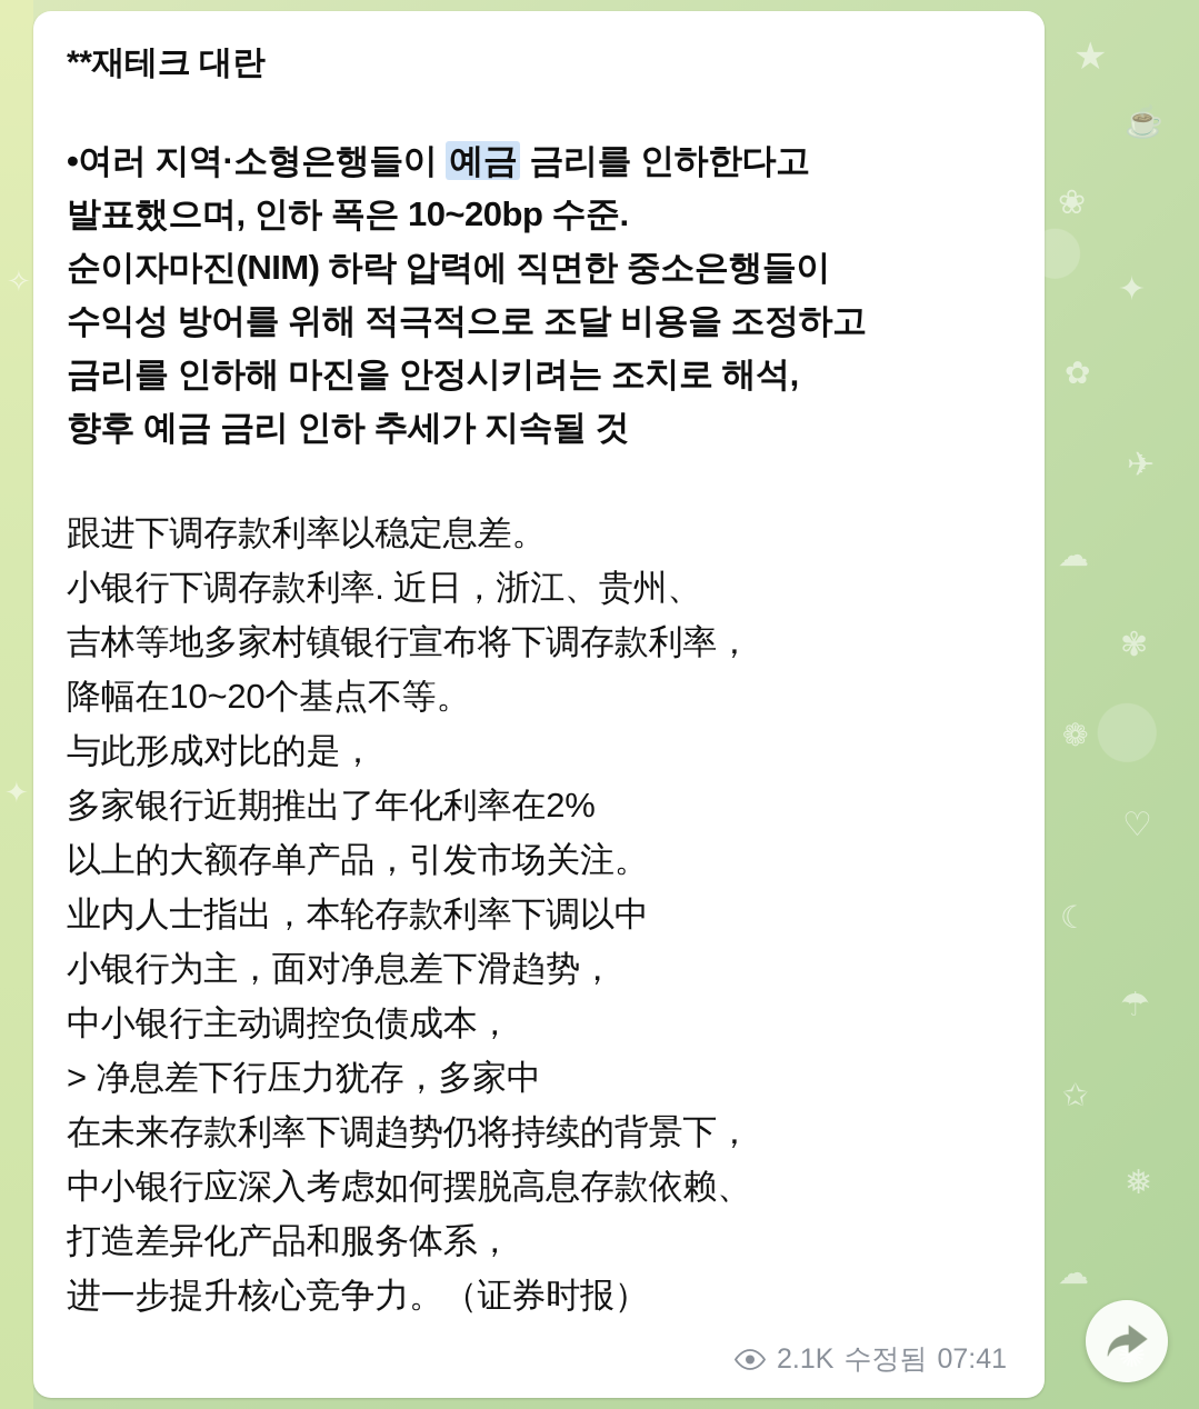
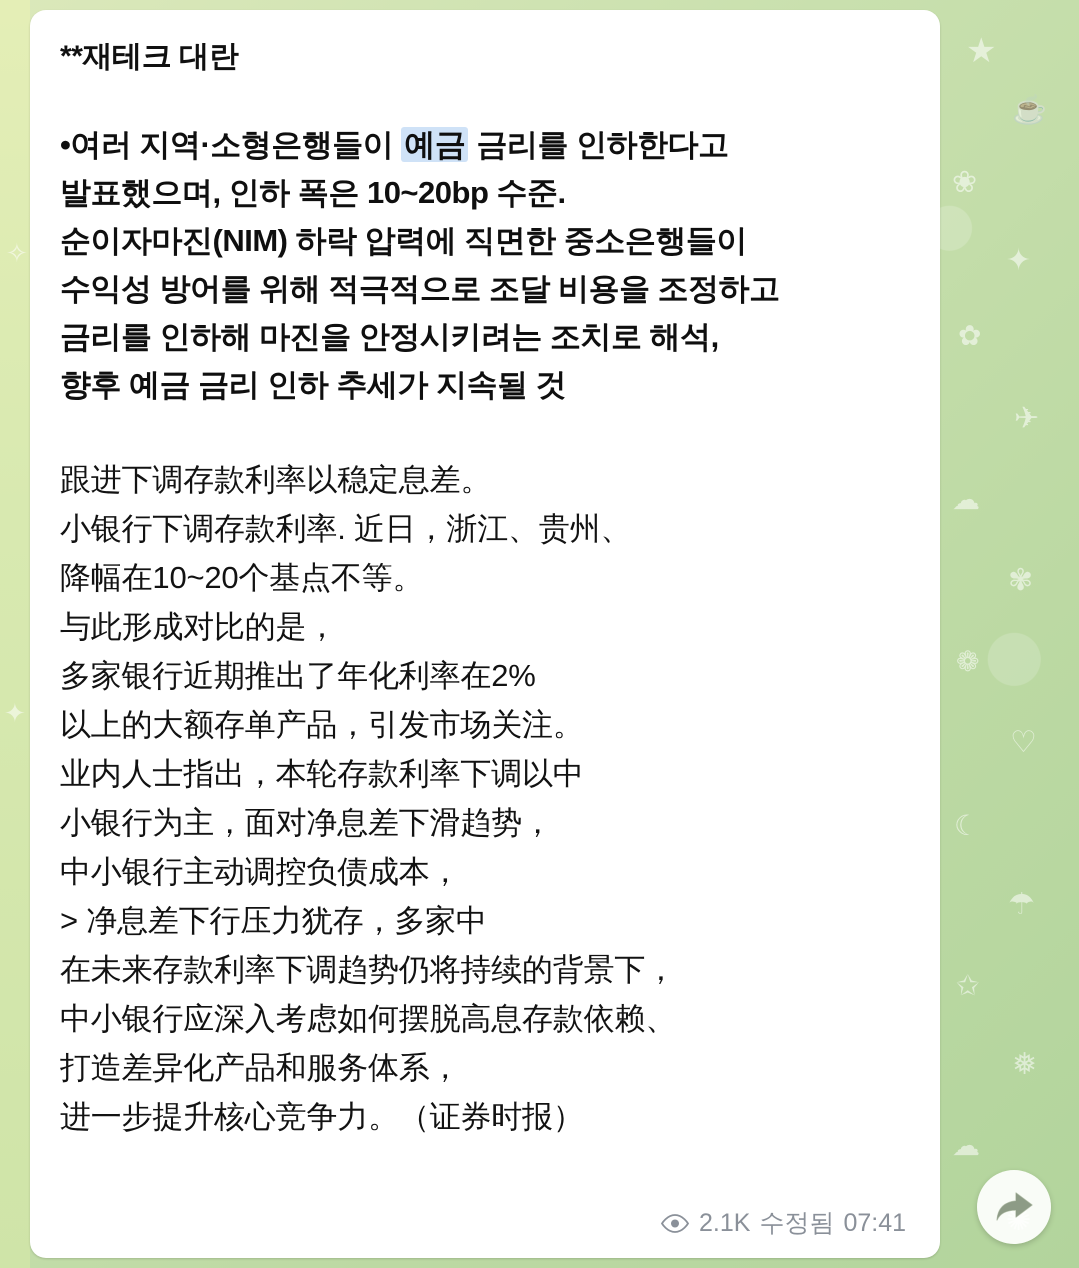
  ★
  ☕
  ❀
  ✦
  ✿
  ✈
  ☁
  ✾
  ❁
  ♡
  ☾
  ☂
  ✩
  ❅
  ☁
  ✧
  ✦
  **재테크 대란
  •여러 지역·소형은행들이 예금 금리를 인하한다고
  발표했으며, 인하 폭은 10~20bp 수준.
  순이자마진(NIM) 하락 압력에 직면한 중소은행들이
  수익성 방어를 위해 적극적으로 조달 비용을 조정하고
  금리를 인하해 마진을 안정시키려는 조치로 해석,
  향후 예금 금리 인하 추세가 지속될 것
  跟进下调存款利率以稳定息差。
  小银行下调存款利率. 近日，浙江、贵州、
- 吉林等地多家村镇银行宣布将下调存款利率，
  降幅在10~20个基点不等。
  与此形成对比的是，
  多家银行近期推出了年化利率在2%
  以上的大额存单产品，引发市场关注。
  业内人士指出，本轮存款利率下调以中
  小银行为主，面对净息差下滑趋势，
  中小银行主动调控负债成本，
  > 净息差下行压力犹存，多家中
  在未来存款利率下调趋势仍将持续的背景下，
  中小银行应深入考虑如何摆脱高息存款依赖、
  打造差异化产品和服务体系，
  进一步提升核心竞争力。（证券时报）
  2.1K
  수정됨
  07:41
